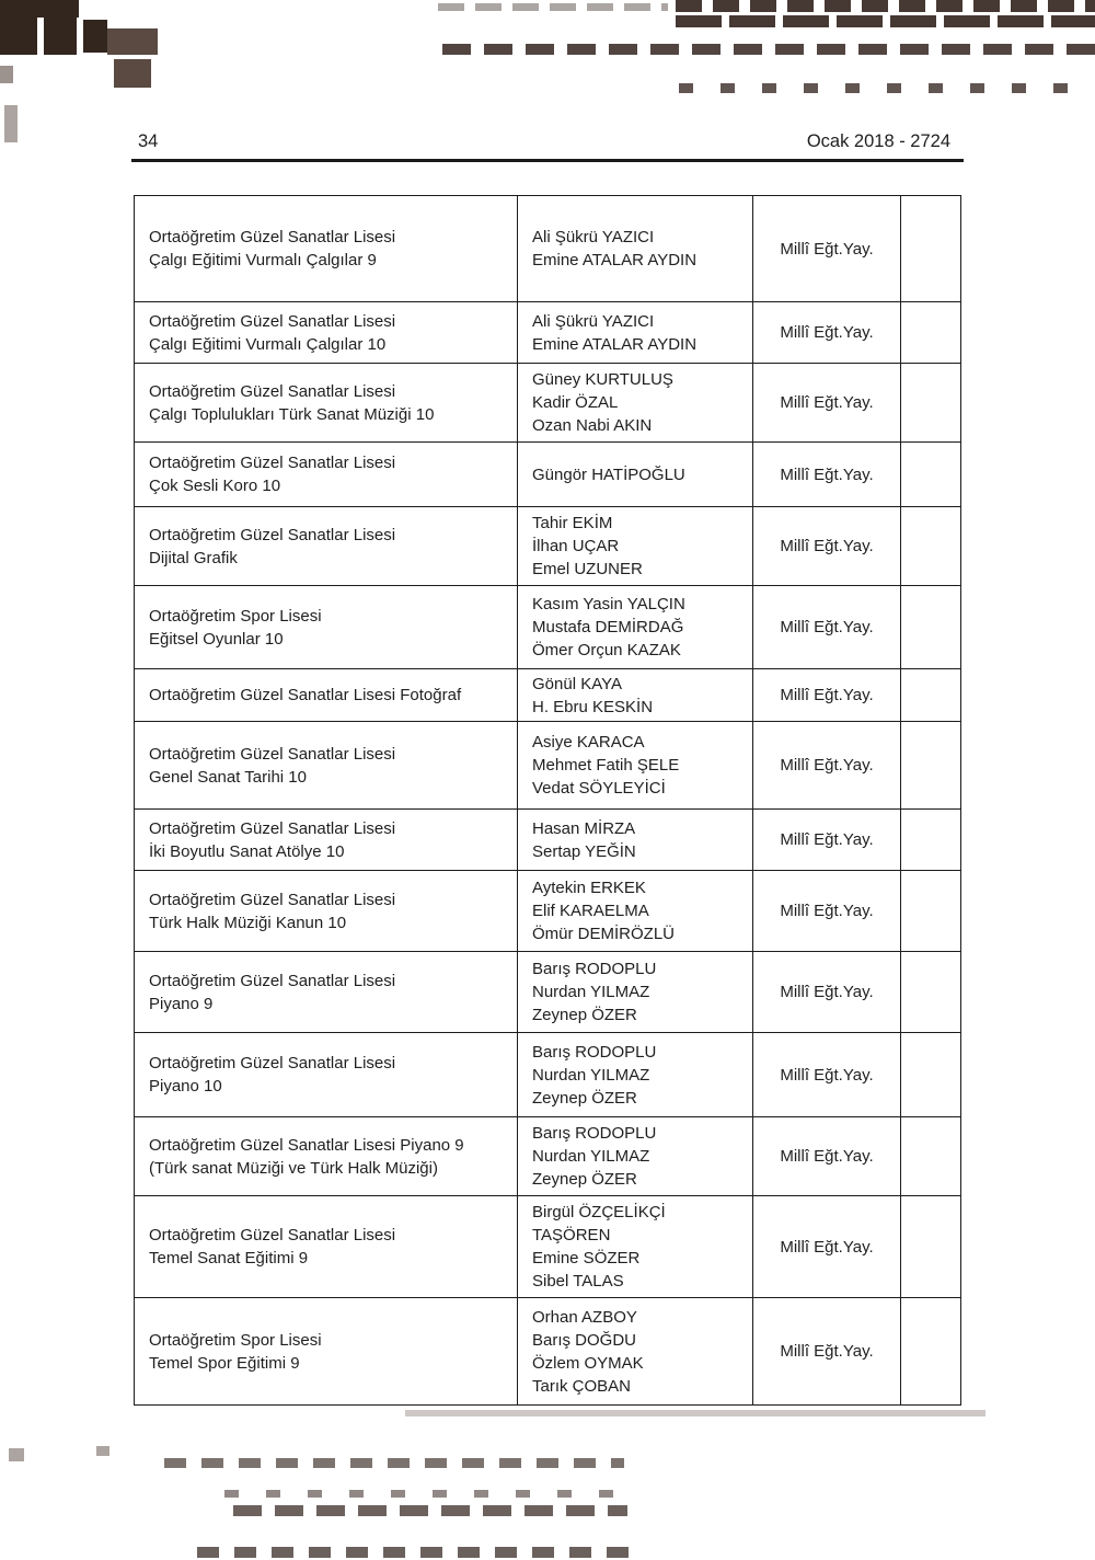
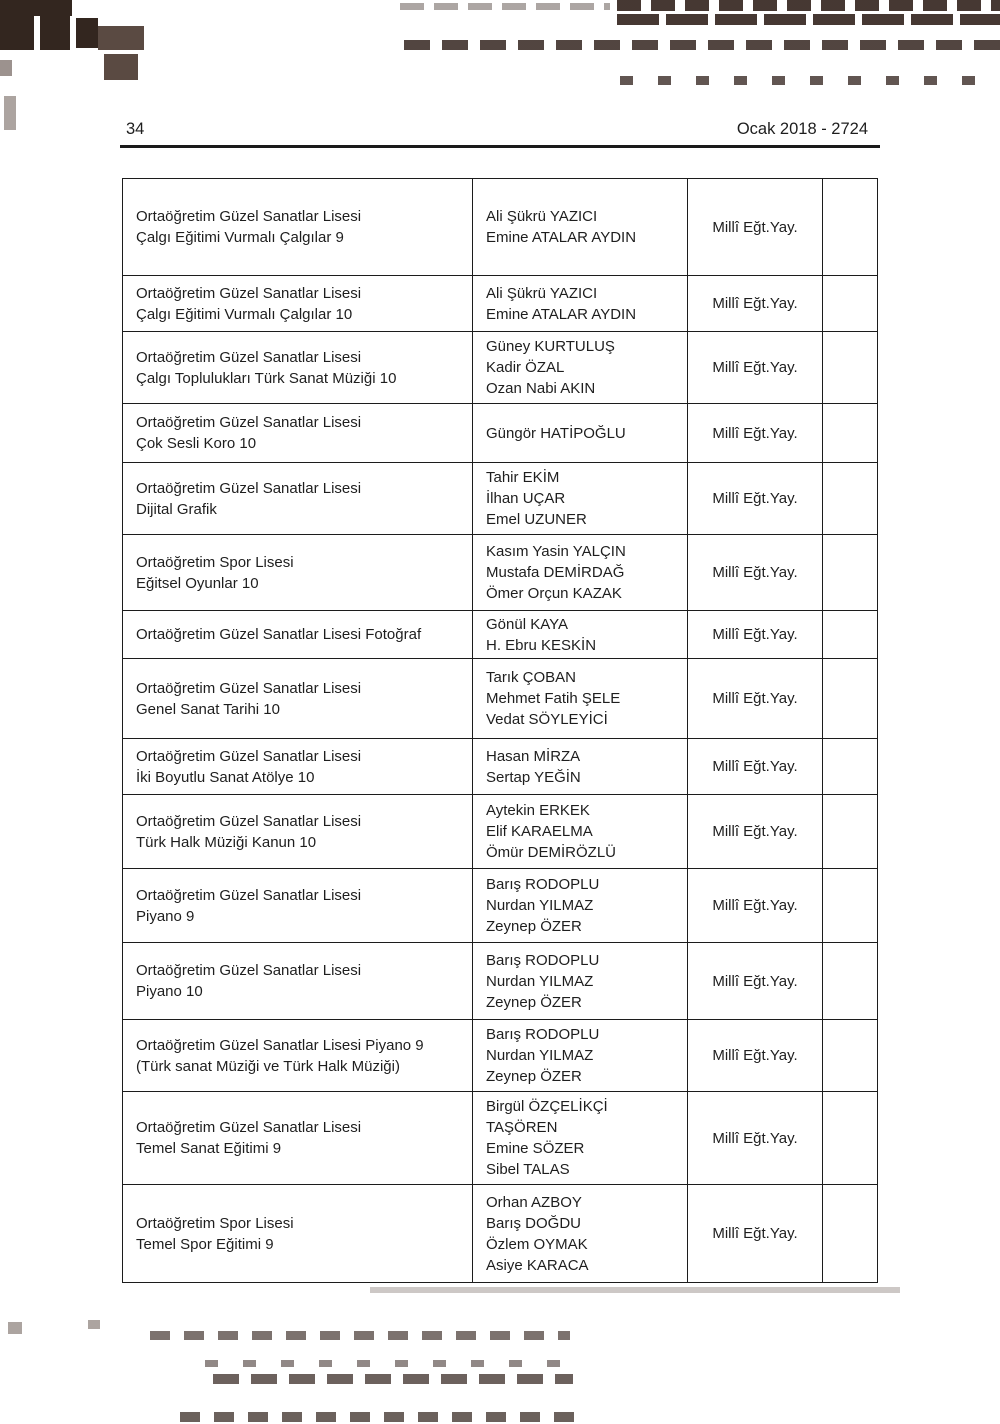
  34
  Ocak 2018 - 2724
  Ortaöğretim Güzel Sanatlar Lisesi
  Çalgı Eğitimi Vurmalı Çalgılar 9
  Ali Şükrü YAZICI
  Emine ATALAR AYDIN
  Millî Eğt.Yay.
  Ortaöğretim Güzel Sanatlar Lisesi
  Çalgı Eğitimi Vurmalı Çalgılar 10
  Ali Şükrü YAZICI
  Emine ATALAR AYDIN
  Millî Eğt.Yay.
  Ortaöğretim Güzel Sanatlar Lisesi
  Çalgı Toplulukları Türk Sanat Müziği 10
  Güney KURTULUŞ
  Kadir ÖZAL
  Ozan Nabi AKIN
  Millî Eğt.Yay.
  Ortaöğretim Güzel Sanatlar Lisesi
  Çok Sesli Koro 10
  Güngör HATİPOĞLU
  Millî Eğt.Yay.
  Ortaöğretim Güzel Sanatlar Lisesi
  Dijital Grafik
  Tahir EKİM
  İlhan UÇAR
  Emel UZUNER
  Millî Eğt.Yay.
  Ortaöğretim Spor Lisesi
  Eğitsel Oyunlar 10
  Kasım Yasin YALÇIN
  Mustafa DEMİRDAĞ
  Ömer Orçun KAZAK
  Millî Eğt.Yay.
  Ortaöğretim Güzel Sanatlar Lisesi Fotoğraf
  Gönül KAYA
  H. Ebru KESKİN
  Millî Eğt.Yay.
  Ortaöğretim Güzel Sanatlar Lisesi
  Genel Sanat Tarihi 10
- Asiye KARACA
+ Tarık ÇOBAN
  Mehmet Fatih ŞELE
  Vedat SÖYLEYİCİ
  Millî Eğt.Yay.
  Ortaöğretim Güzel Sanatlar Lisesi
  İki Boyutlu Sanat Atölye 10
  Hasan MİRZA
  Sertap YEĞİN
  Millî Eğt.Yay.
  Ortaöğretim Güzel Sanatlar Lisesi
  Türk Halk Müziği Kanun 10
  Aytekin ERKEK
  Elif KARAELMA
  Ömür DEMİRÖZLÜ
  Millî Eğt.Yay.
  Ortaöğretim Güzel Sanatlar Lisesi
  Piyano 9
  Barış RODOPLU
  Nurdan YILMAZ
  Zeynep ÖZER
  Millî Eğt.Yay.
  Ortaöğretim Güzel Sanatlar Lisesi
  Piyano 10
  Barış RODOPLU
  Nurdan YILMAZ
  Zeynep ÖZER
  Millî Eğt.Yay.
  Ortaöğretim Güzel Sanatlar Lisesi Piyano 9
  (Türk sanat Müziği ve Türk Halk Müziği)
  Barış RODOPLU
  Nurdan YILMAZ
  Zeynep ÖZER
  Millî Eğt.Yay.
  Ortaöğretim Güzel Sanatlar Lisesi
  Temel Sanat Eğitimi 9
  Birgül ÖZÇELİKÇİ
  TAŞÖREN
  Emine SÖZER
  Sibel TALAS
  Millî Eğt.Yay.
  Ortaöğretim Spor Lisesi
  Temel Spor Eğitimi 9
  Orhan AZBOY
  Barış DOĞDU
  Özlem OYMAK
- Tarık ÇOBAN
+ Asiye KARACA
  Millî Eğt.Yay.
